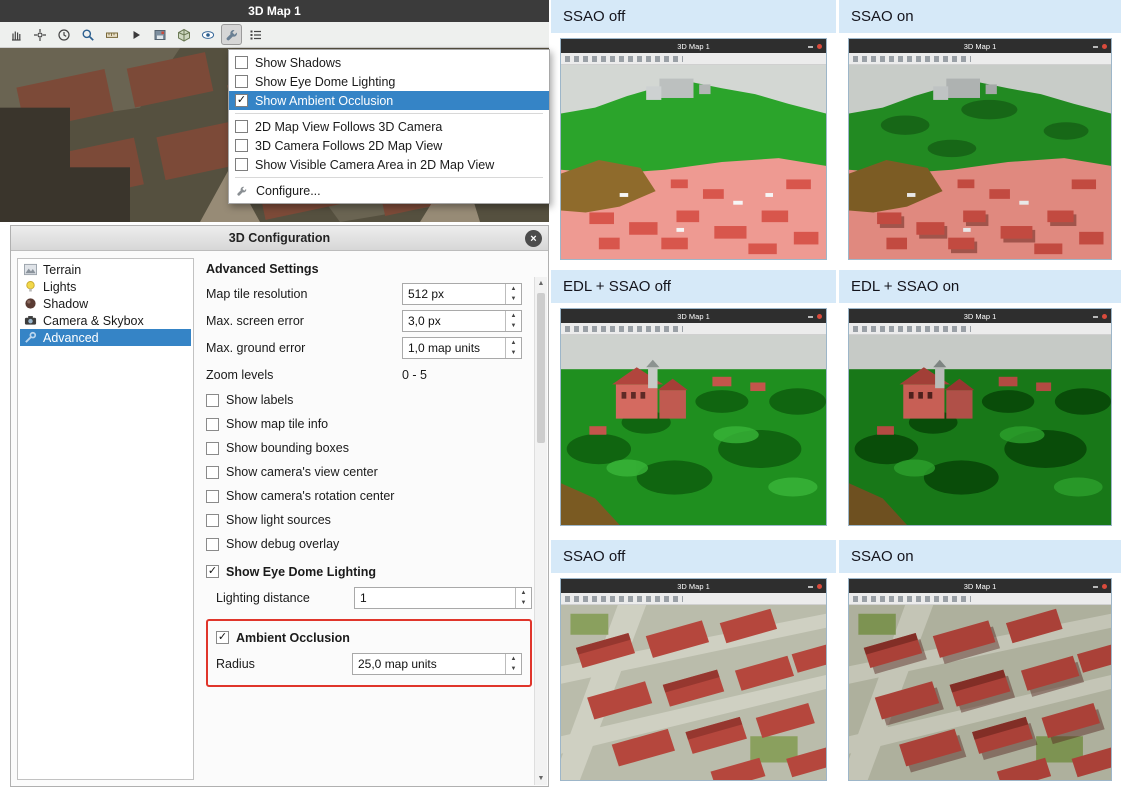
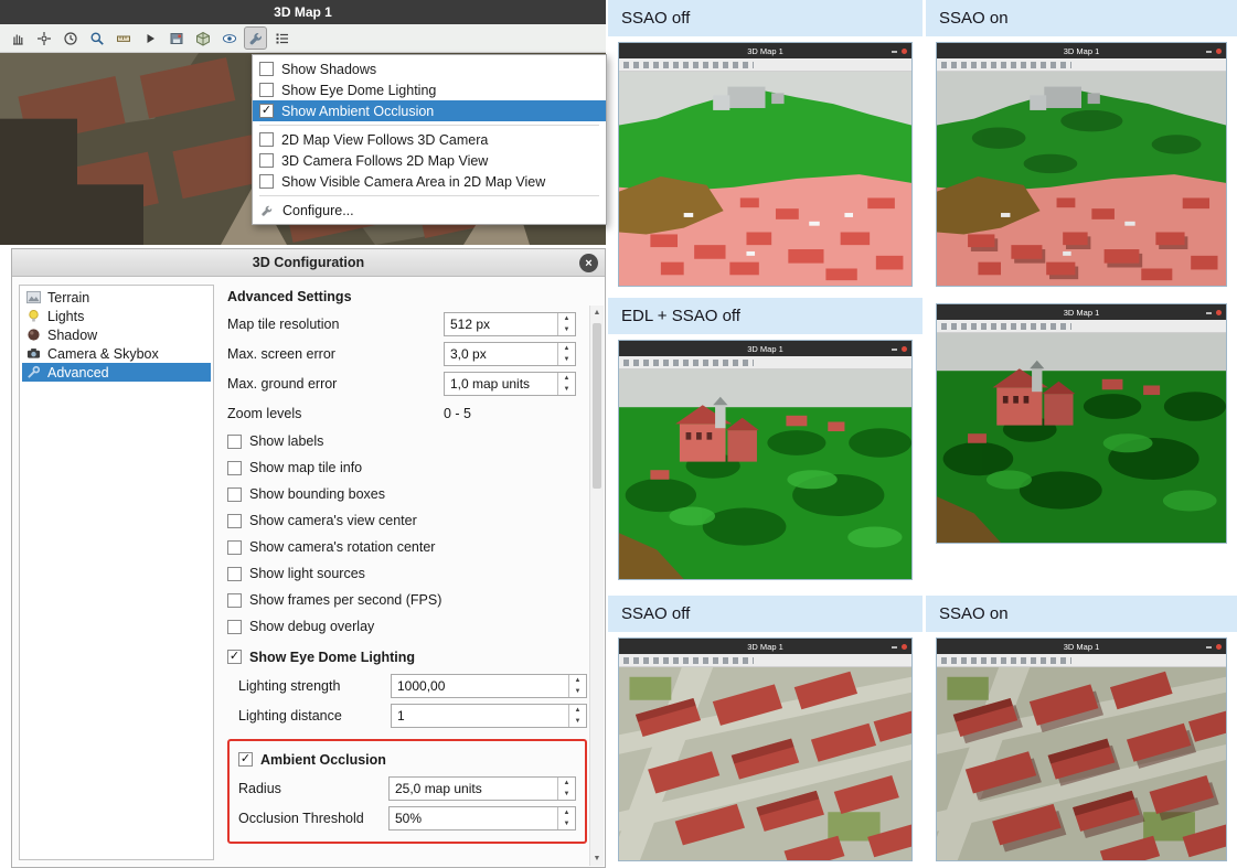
  3D Map 1
  Show Shadows
  Show Eye Dome Lighting
  ✓
  Show Ambient Occlusion
  2D Map View Follows 3D Camera
  3D Camera Follows 2D Map View
  Show Visible Camera Area in 2D Map View
  Configure...
  3D Configuration
  ×
  Terrain
  Lights
  Shadow
  Camera & Skybox
  Advanced
  Advanced Settings
  Map tile resolution
  512 px
  Max. screen error
  3,0 px
  Max. ground error
  1,0 map units
  Zoom levels
  0 - 5
  Show labels
  Show map tile info
  Show bounding boxes
  Show camera's view center
  Show camera's rotation center
  Show light sources
+ Show frames per second (FPS)
  Show debug overlay
  ✓
  Show Eye Dome Lighting
+ Lighting strength
+ 1000,00
  Lighting distance
  1
  ✓
  Ambient Occlusion
  Radius
  25,0 map units
+ Occlusion Threshold
+ 50%
  SSAO off
  3D Map 1
  SSAO on
  3D Map 1
  EDL + SSAO off
  3D Map 1
- EDL + SSAO on
  3D Map 1
  SSAO off
  3D Map 1
  SSAO on
  3D Map 1
